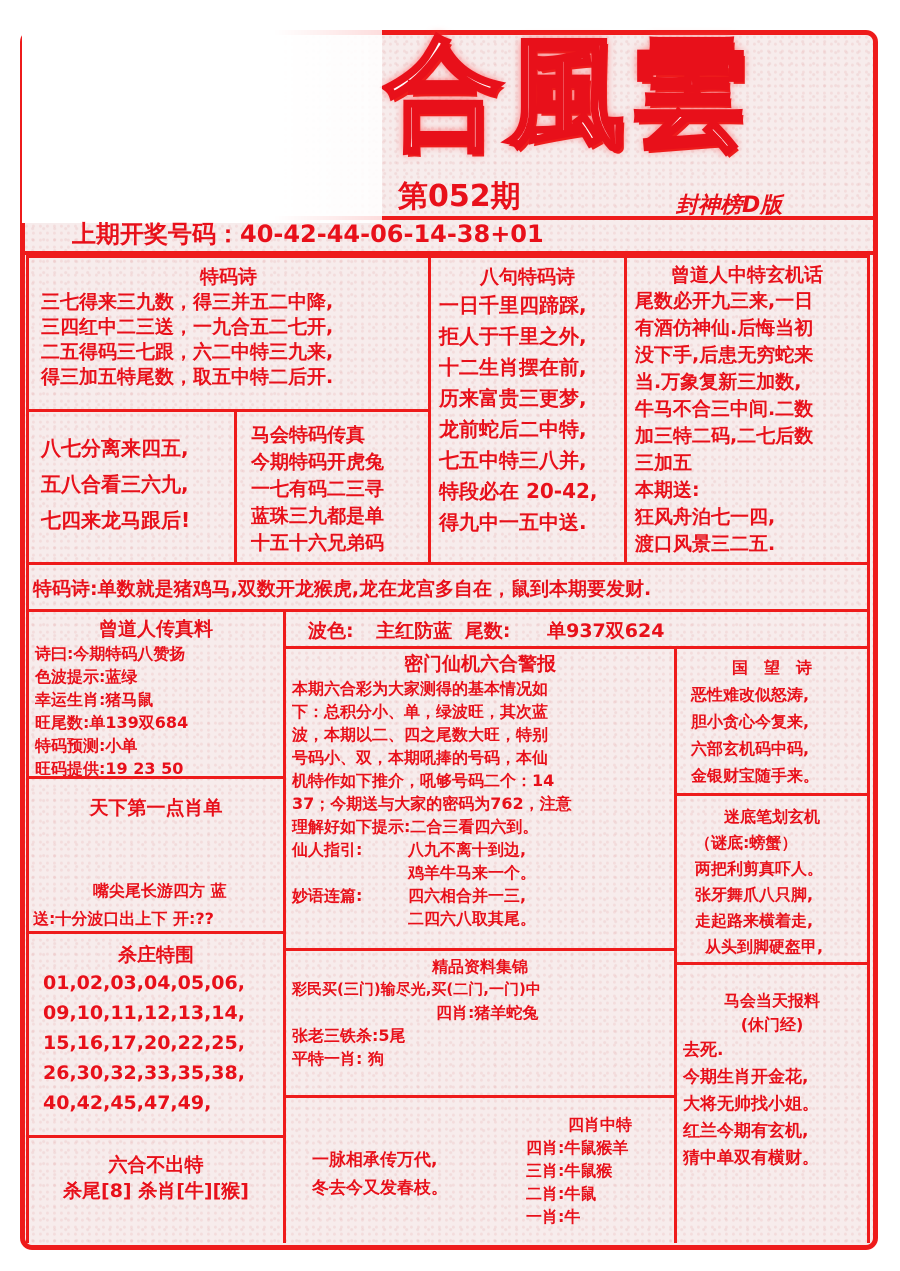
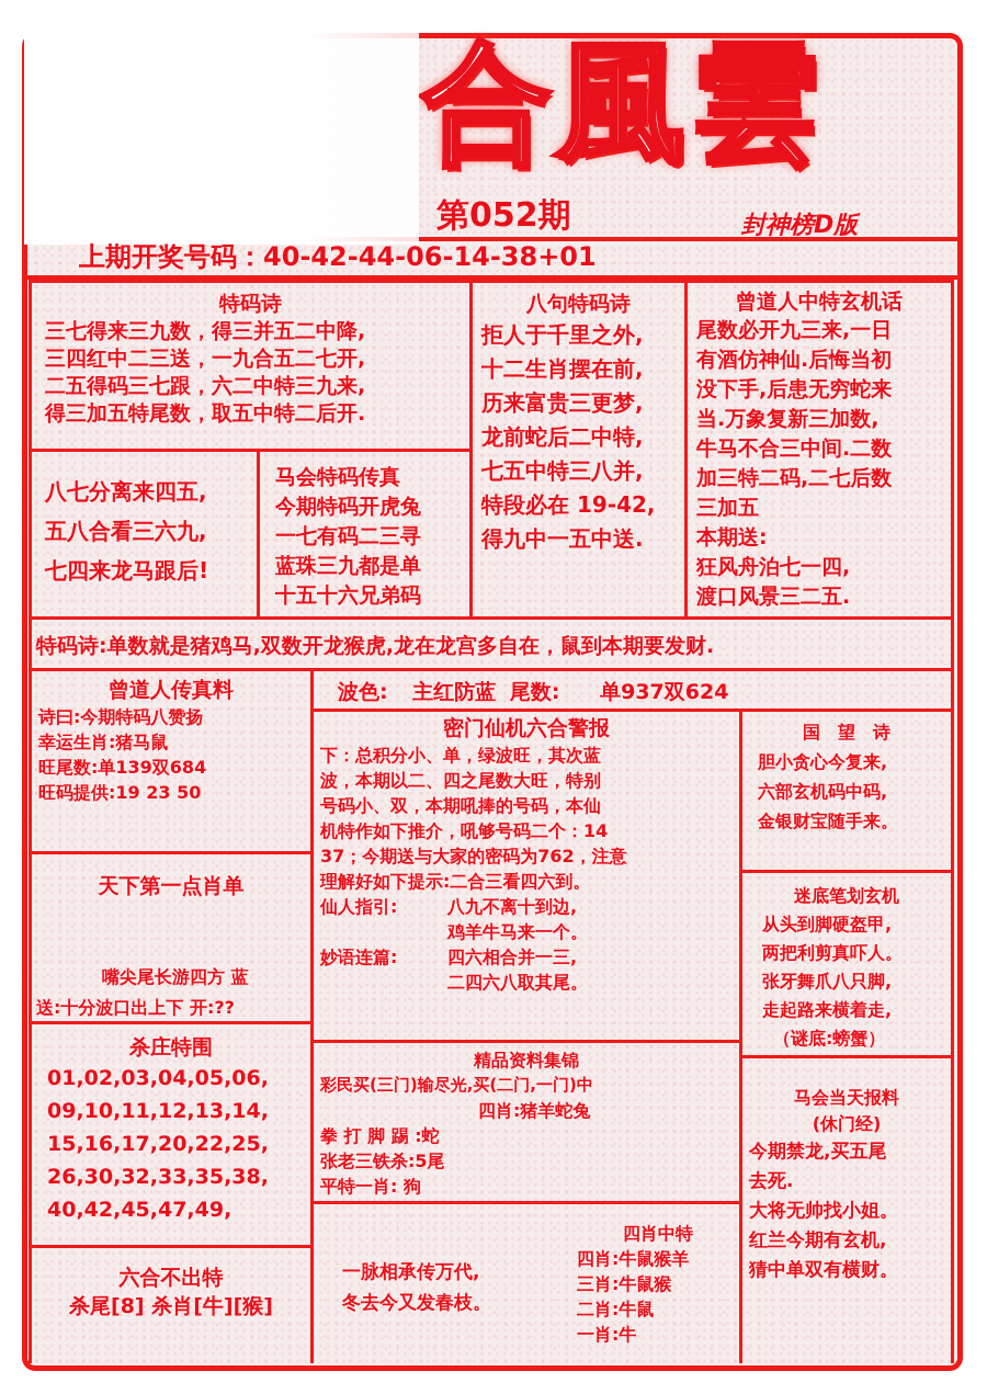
  合風雲
  第052期
  封神榜D版
  上期开奖号码：40-42-44-06-14-38+01
  特码诗
  三七得来三九数，得三并五二中降,
  三四红中二三送，一九合五二七开,
  二五得码三七跟，六二中特三九来,
  得三加五特尾数，取五中特二后开.
  八句特码诗
- 一日千里四蹄踩,
  拒人于千里之外,
  十二生肖摆在前,
  历来富贵三更梦,
  龙前蛇后二中特,
  七五中特三八并,
- 特段必在 20-42,
+ 特段必在 19-42,
  得九中一五中送.
  曾道人中特玄机话
  尾数必开九三来,一日
  有酒仿神仙.后悔当初
  没下手,后患无穷蛇来
  当.万象复新三加数,
  牛马不合三中间.二数
  加三特二码,二七后数
  三加五
  本期送:
  狂风舟泊七一四,
  渡口风景三二五.
  八七分离来四五,
  五八合看三六九,
  七四来龙马跟后!
  马会特码传真
  今期特码开虎兔
  一七有码二三寻
  蓝珠三九都是单
  十五十六兄弟码
  特码诗:单数就是猪鸡马,双数开龙猴虎,龙在龙宫多自在，鼠到本期要发财.
  曾道人传真料
  诗曰:今期特码八赞扬
- 色波提示:蓝绿
  幸运生肖:猪马鼠
  旺尾数:单139双684
- 特码预测:小单
  旺码提供:19 23 50
  天下第一点肖单
  嘴尖尾长游四方 蓝
  送:十分波口出上下 开:??
  杀庄特围
  01,02,03,04,05,06,
  09,10,11,12,13,14,
  15,16,17,20,22,25,
  26,30,32,33,35,38,
  40,42,45,47,49,
  六合不出特
  杀尾[8] 杀肖[牛][猴]
  波色: 主红防蓝 尾数: 单937双624
  密门仙机六合警报
- 本期六合彩为大家测得的基本情况如
  下：总积分小、单，绿波旺，其次蓝
  波，本期以二、四之尾数大旺，特别
  号码小、双，本期吼捧的号码，本仙
  机特作如下推介，吼够号码二个：14
  37；今期送与大家的密码为762，注意
  理解好如下提示:二合三看四六到。
  仙人指引:
  八九不离十到边,
  鸡羊牛马来一个。
  妙语连篇:
  四六相合并一三,
  二四六八取其尾。
  精品资料集锦
  彩民买(三门)输尽光,买(二门,一门)中
  四肖:猪羊蛇兔
+ 拳 打 脚 踢 :蛇
  张老三铁杀:5尾
  平特一肖: 狗
  一脉相承传万代,
  冬去今又发春枝。
  四肖中特
  四肖:牛鼠猴羊
  三肖:牛鼠猴
  二肖:牛鼠
  一肖:牛
  国 望 诗
- 恶性难改似怒涛,
  胆小贪心今复来,
  六部玄机码中码,
  金银财宝随手来。
  迷底笔划玄机
- （谜底:螃蟹）
+ 从头到脚硬盔甲,
  两把利剪真吓人。
  张牙舞爪八只脚,
  走起路来横着走,
- 从头到脚硬盔甲,
+ （谜底:螃蟹）
  马会当天报料
  (休门经)
+ 今期禁龙,买五尾
  去死.
- 今期生肖开金花,
  大将无帅找小姐。
  红兰今期有玄机,
  猜中单双有横财。
